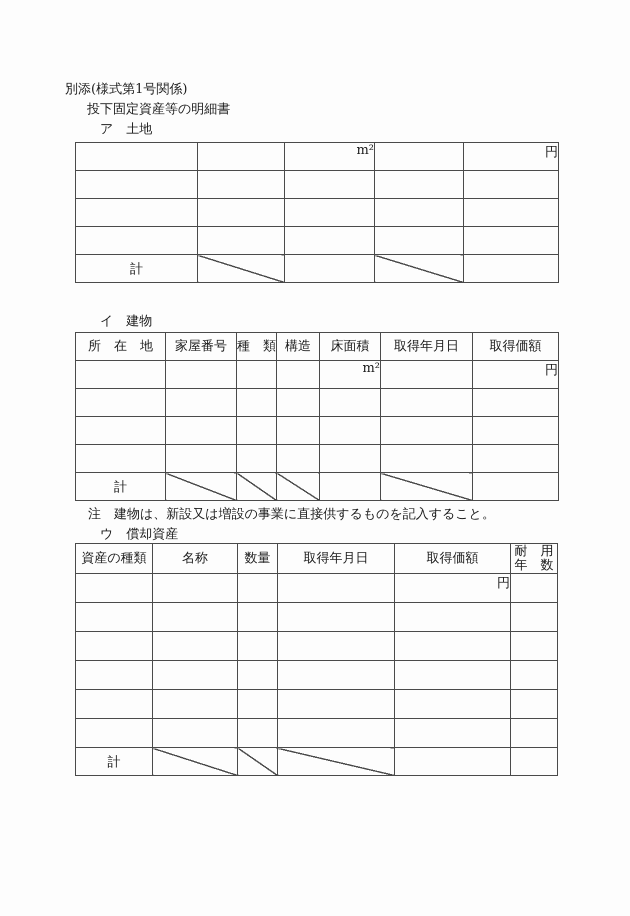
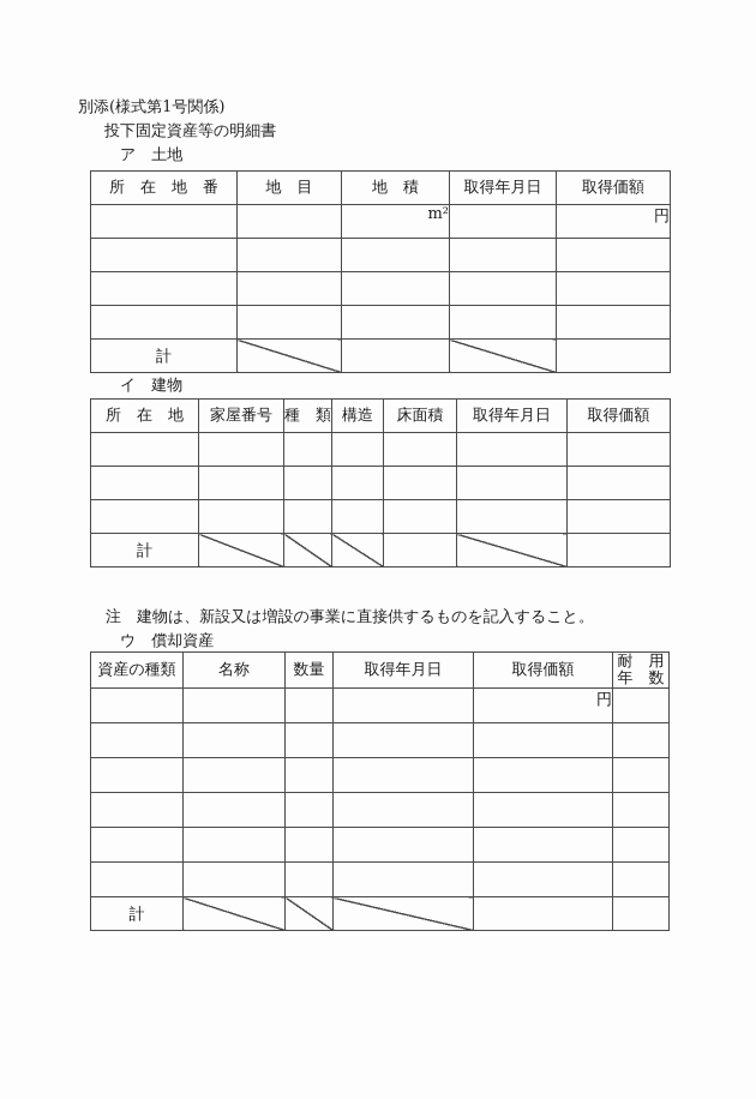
  別添(様式第1号関係)
  投下固定資産等の明細書
  ア 土地
+ 所 在 地 番	地 目	地 積	取得年月日	取得価額
  		m²		円
  計
  イ 建物
  所 在 地	家屋番号	種 類	構造	床面積	取得年月日	取得価額
- 				m²		円
  計
  注 建物は、新設又は増設の事業に直接供するものを記入すること。
  ウ 償却資産
  資産の種類	名称	数量	取得年月日	取得価額	耐 用 年 数
  				円
  計
